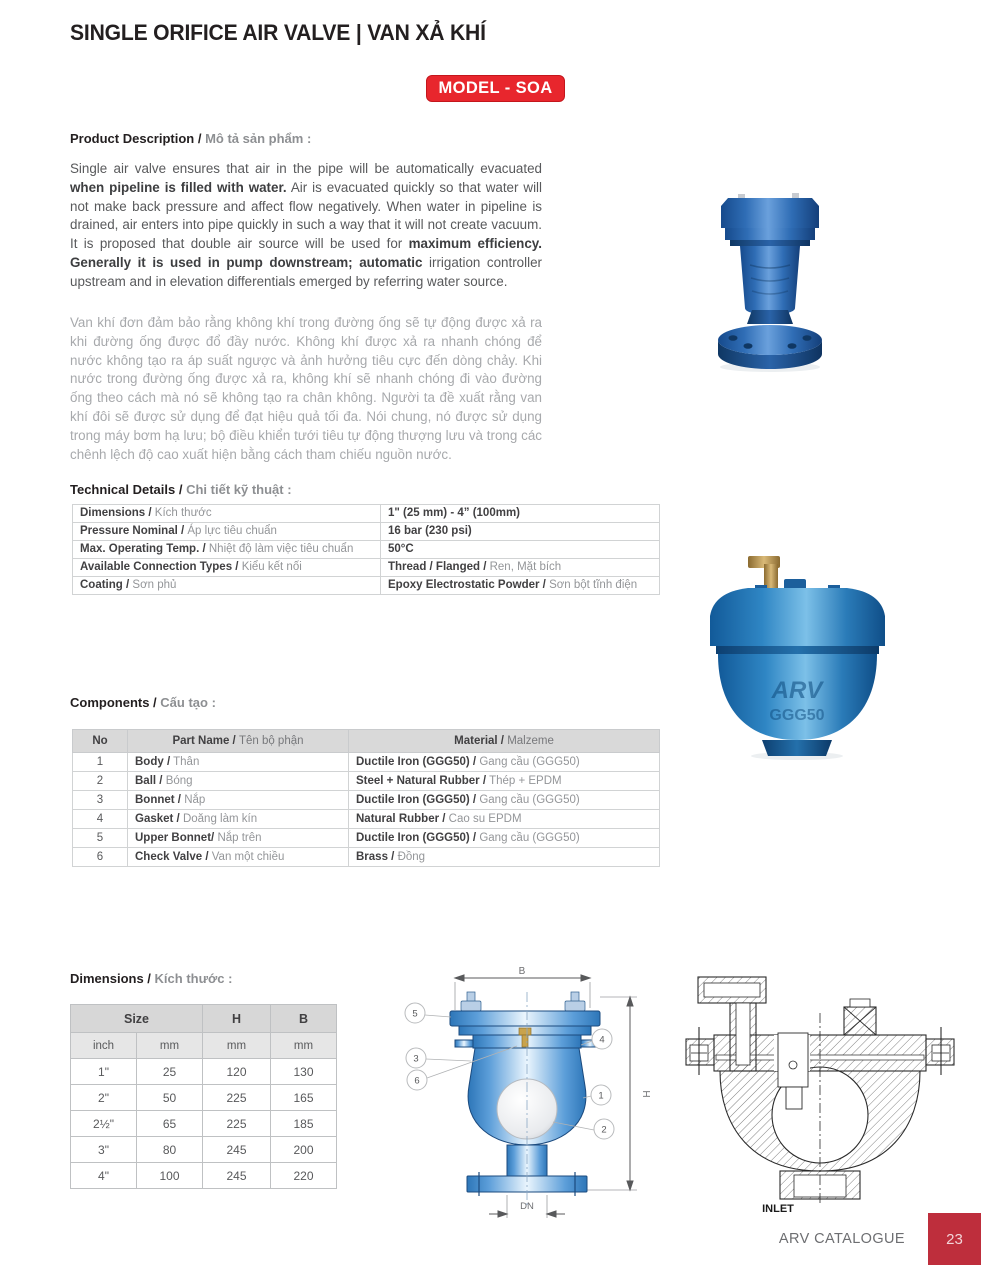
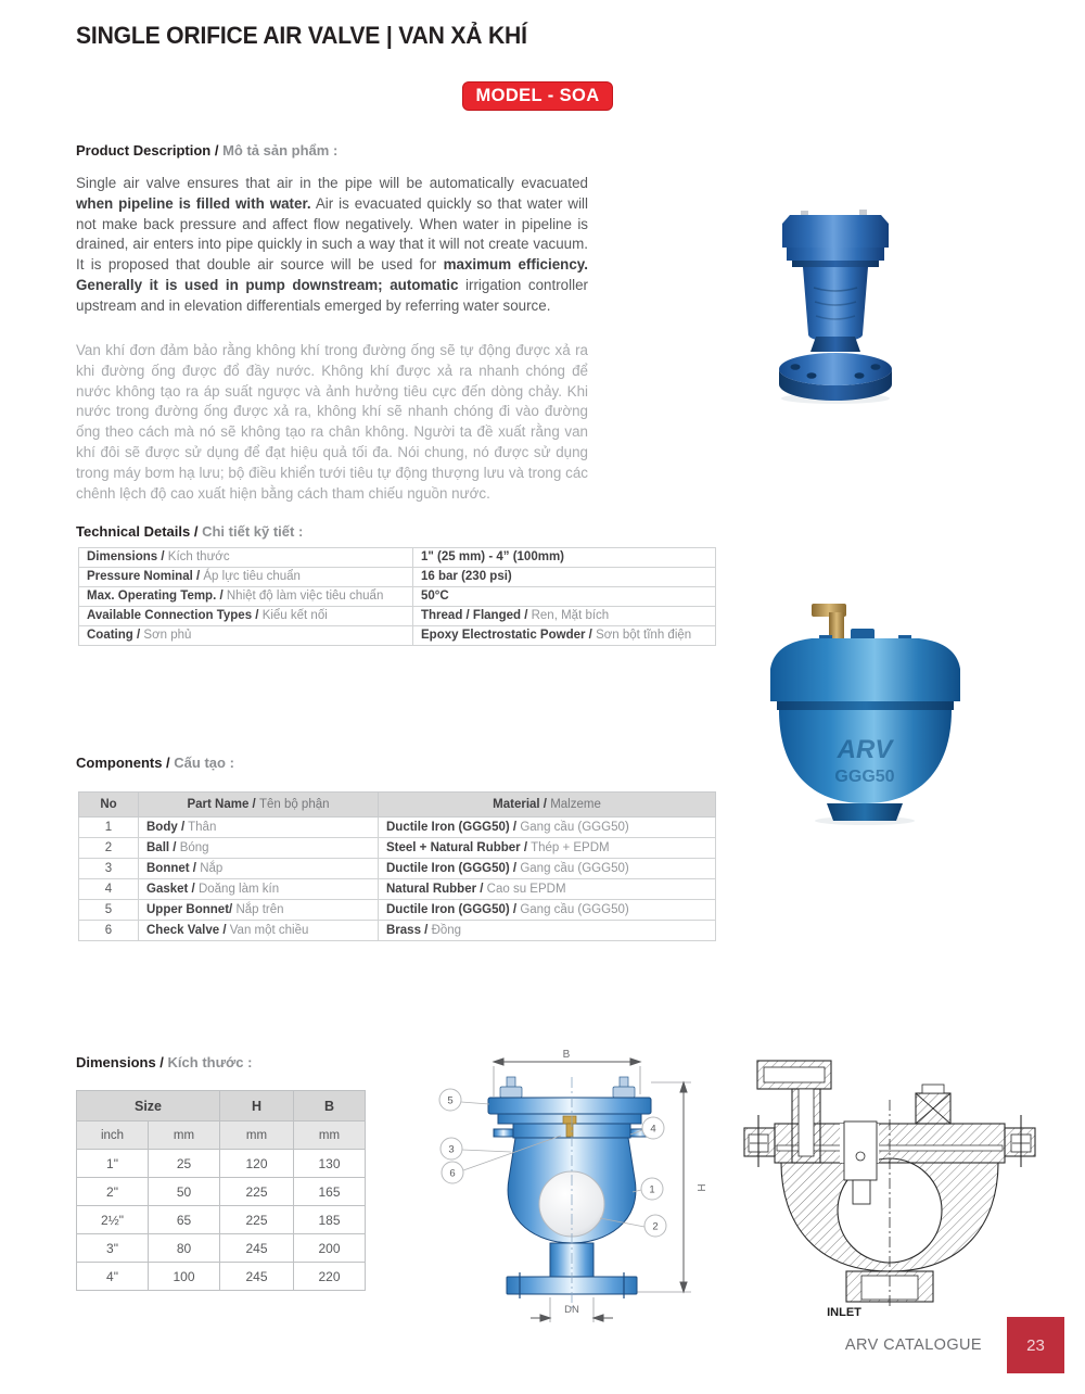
  SINGLE ORIFICE AIR VALVE | VAN XẢ KHÍ
  MODEL - SOA
  Product Description / Mô tả sản phẩm :
  Single air valve ensures that air in the pipe will be automatically evacuated when pipeline is filled with water. Air is evacuated quickly so that water will not make back pressure and affect flow negatively. When water in pipeline is drained, air enters into pipe quickly in such a way that it will not create vacuum. It is proposed that double air source will be used for maximum efficiency. Generally it is used in pump downstream; automatic irrigation controller upstream and in elevation differentials emerged by referring water source.
  Van khí đơn đảm bảo rằng không khí trong đường ống sẽ tự động được xả ra khi đường ống được đổ đầy nước. Không khí được xả ra nhanh chóng để nước không tạo ra áp suất ngược và ảnh hưởng tiêu cực đến dòng chảy. Khi nước trong đường ống được xả ra, không khí sẽ nhanh chóng đi vào đường ống theo cách mà nó sẽ không tạo ra chân không. Người ta đề xuất rằng van khí đôi sẽ được sử dụng để đạt hiệu quả tối đa. Nói chung, nó được sử dụng trong máy bơm hạ lưu; bộ điều khiển tưới tiêu tự động thượng lưu và trong các chênh lệch độ cao xuất hiện bằng cách tham chiếu nguồn nước.
- Technical Details / Chi tiết kỹ thuật :
+ Technical Details / Chi tiết kỹ tiết :
  Dimensions / Kích thước	1" (25 mm) - 4” (100mm)
  Pressure Nominal / Áp lực tiêu chuẩn	16 bar (230 psi)
  Max. Operating Temp. / Nhiệt độ làm việc tiêu chuẩn	50°C
  Available Connection Types / Kiểu kết nối	Thread / Flanged / Ren, Mặt bích
  Coating / Sơn phủ	Epoxy Electrostatic Powder / Sơn bột tĩnh điện
  ARV
  GGG50
  Components / Cấu tạo :
  No	Part Name / Tên bộ phận	Material / Malzeme
  1	Body / Thân	Ductile Iron (GGG50) / Gang cầu (GGG50)
  2	Ball / Bóng	Steel + Natural Rubber / Thép + EPDM
  3	Bonnet / Nắp	Ductile Iron (GGG50) / Gang cầu (GGG50)
  4	Gasket / Doăng làm kín	Natural Rubber / Cao su EPDM
  5	Upper Bonnet/ Nắp trên	Ductile Iron (GGG50) / Gang cầu (GGG50)
  6	Check Valve / Van một chiều	Brass / Đồng
  Dimensions / Kích thước :
  Size	H	B
  inch	mm	mm	mm
  1"	25	120	130
  2"	50	225	165
  2½"	65	225	185
  3"	80	245	200
  4"	100	245	220
  B
  DN
  5
  3
  6
  4
  1
  2
  INLET
  ARV CATALOGUE
  23
